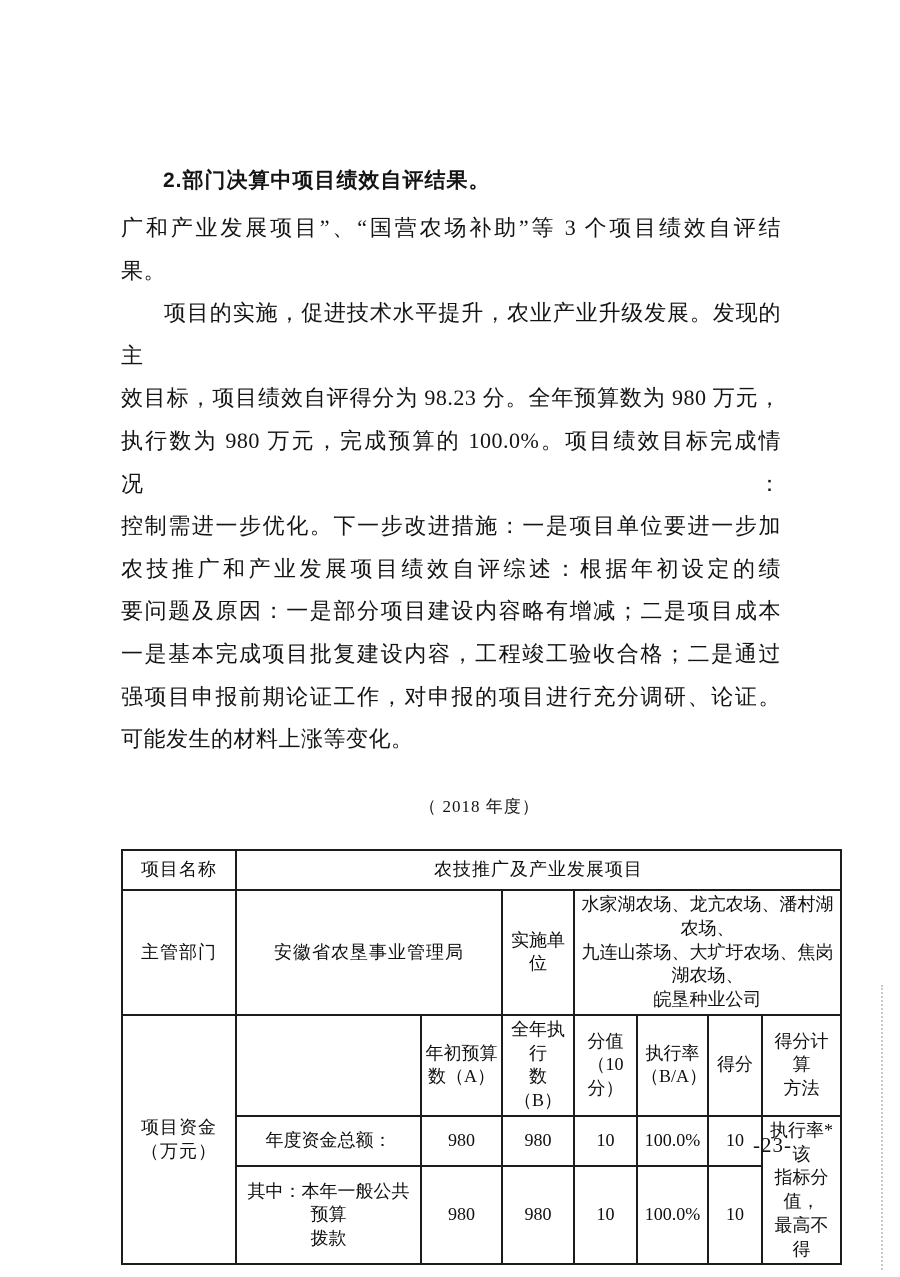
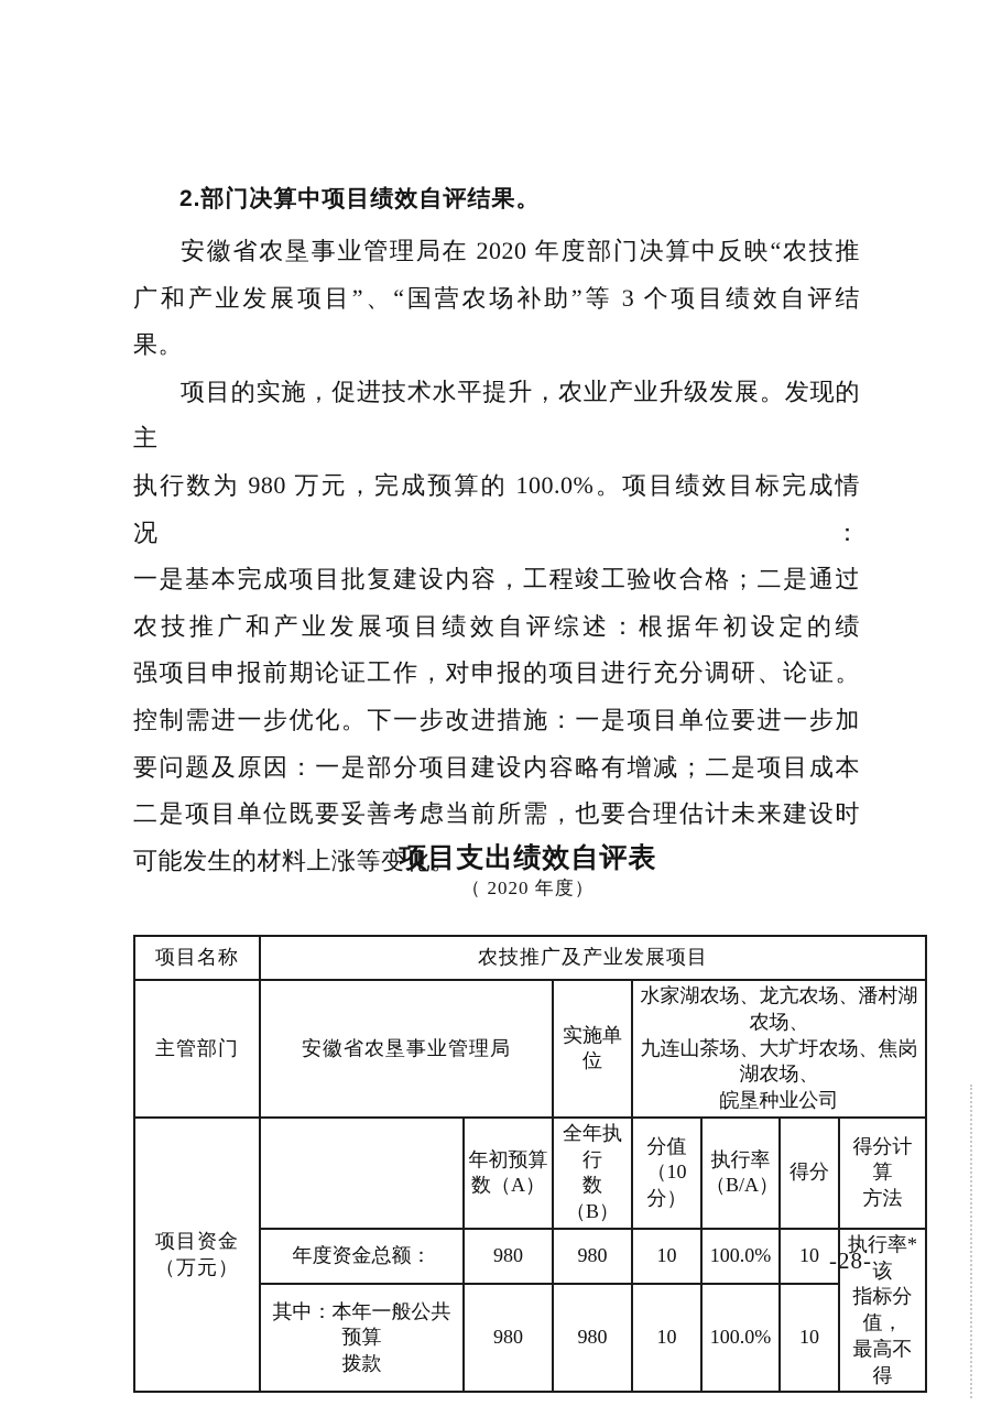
  2.部门决算中项目绩效自评结果。
+ 安徽省农垦事业管理局在 2020 年度部门决算中反映“农技推
  广和产业发展项目”、“国营农场补助”等 3 个项目绩效自评结
  果。
  项目的实施，促进技术水平提升，农业产业升级发展。发现的主
- 效目标，项目绩效自评得分为 98.23 分。全年预算数为 980 万元，
  执行数为 980 万元，完成预算的 100.0%。项目绩效目标完成情况：
- 控制需进一步优化。下一步改进措施：一是项目单位要进一步加
+ 一是基本完成项目批复建设内容，工程竣工验收合格；二是通过
  农技推广和产业发展项目绩效自评综述：根据年初设定的绩
- 要问题及原因：一是部分项目建设内容略有增减；二是项目成本
+ 强项目申报前期论证工作，对申报的项目进行充分调研、论证。
- 一是基本完成项目批复建设内容，工程竣工验收合格；二是通过
+ 控制需进一步优化。下一步改进措施：一是项目单位要进一步加
- 强项目申报前期论证工作，对申报的项目进行充分调研、论证。
+ 要问题及原因：一是部分项目建设内容略有增减；二是项目成本
+ 二是项目单位既要妥善考虑当前所需，也要合理估计未来建设时
  可能发生的材料上涨等变化。
+ 项目支出绩效自评表
- （ 2018 年度）
+ （ 2020 年度）
  项目名称	农技推广及产业发展项目
  主管部门	安徽省农垦事业管理局	实施单位	水家湖农场、龙亢农场、潘村湖农场、 九连山茶场、大圹圩农场、焦岗湖农场、 皖垦种业公司
  项目资金 （万元）		年初预算 数（A）	全年执行 数（B）	分值（10 分）	执行率 （B/A）	得分	得分计算 方法
  年度资金总额：	980	980	10	100.0%	10	执行率*该 指标分值， 最高不得
  其中：本年一般公共预算 拨款	980	980	10	100.0%	10
- -23-
+ -28-
